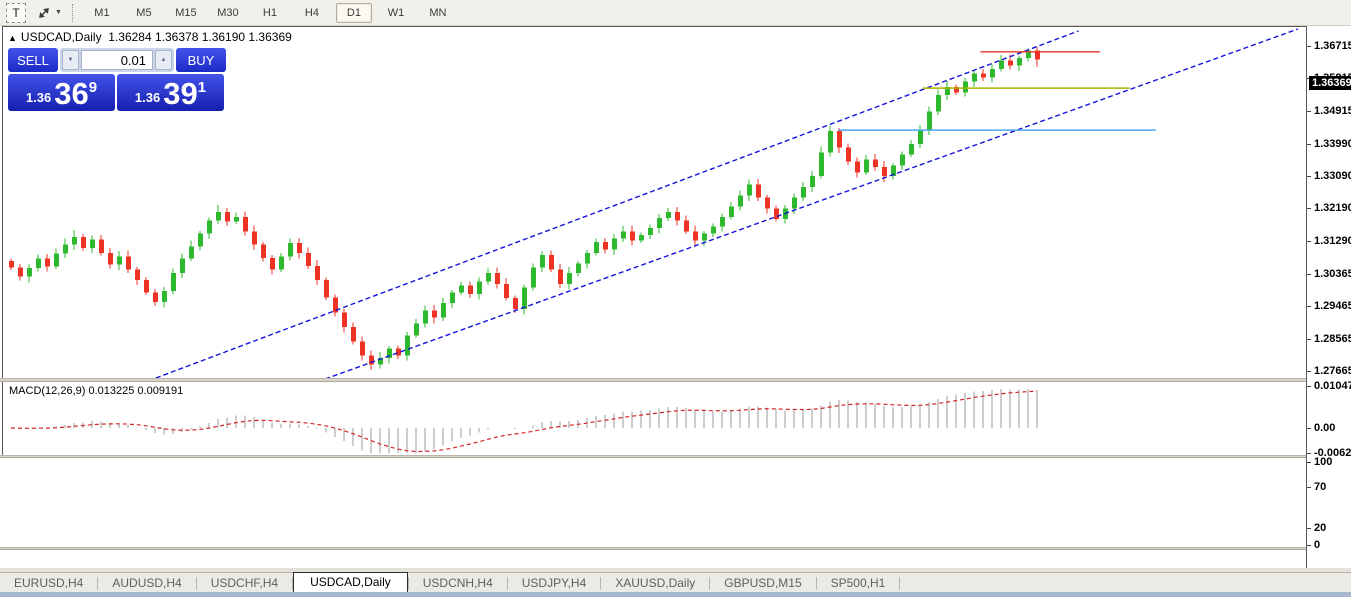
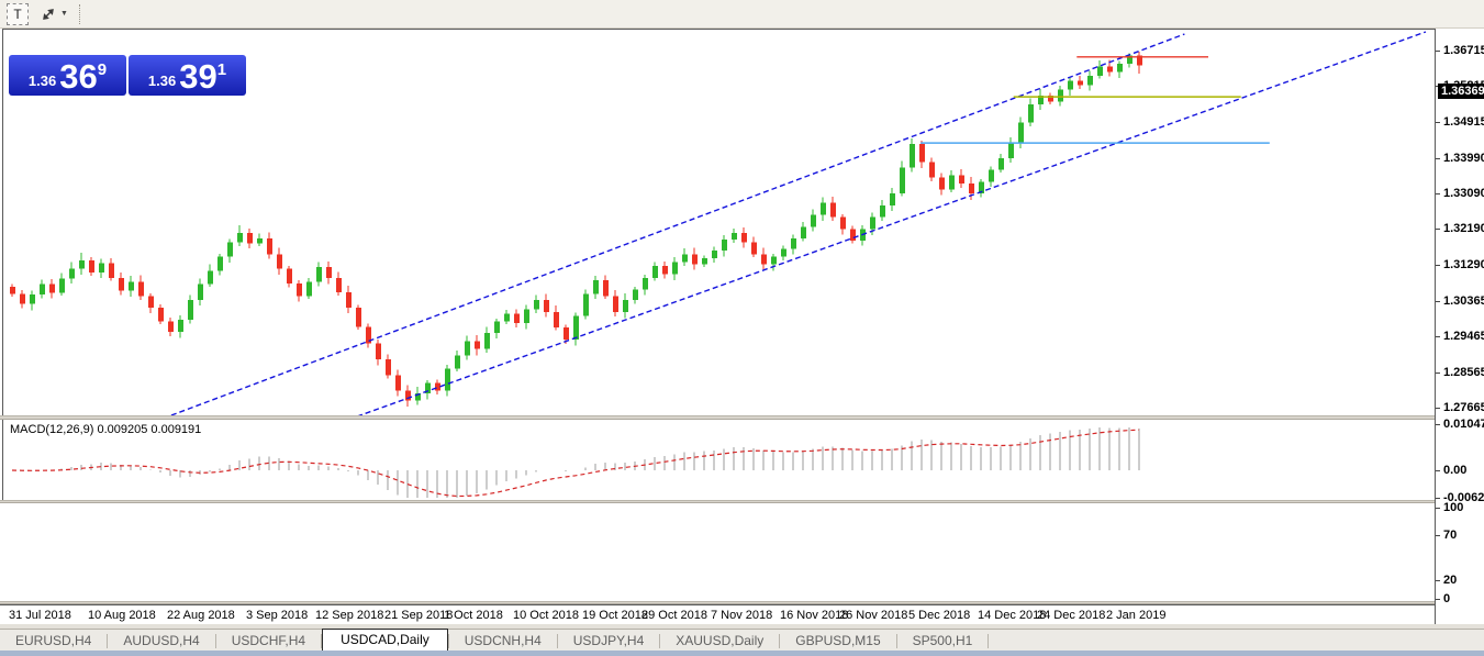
  T
- M1
- M5
- M15
- M30
- H1
- H4
- D1
- W1
- MN
- ▲ USDCAD,Daily 1.36284 1.36378 1.36190 1.36369
- SELL
- 0.01
- BUY
  1.36
  36
  9
  1.36
  39
  1
- MACD(12,26,9) 0.013225 0.009191
+ MACD(12,26,9) 0.009205 0.009191
+ 31 Jul 2018
+ 10 Aug 2018
+ 22 Aug 2018
+ 3 Sep 2018
+ 12 Sep 2018
+ 21 Sep 2018
+ 1 Oct 2018
+ 10 Oct 2018
+ 19 Oct 2018
+ 29 Oct 2018
+ 7 Nov 2018
+ 16 Nov 2018
+ 26 Nov 2018
+ 5 Dec 2018
+ 14 Dec 2018
+ 24 Dec 2018
+ 2 Jan 2019
  1.3671
  1.3491
  1.3399
  1.3309
  1.3219
  1.3129
  1.3036
  1.2946
  1.2856
  1.2766
  1.36369
  0.0104
  0.00
  -0.0062
  100
  70
  20
  0
  EURUSD,H4
  AUDUSD,H4
  USDCHF,H4
  USDCAD,Daily
  USDCNH,H4
  USDJPY,H4
  XAUUSD,Daily
  GBPUSD,M15
  SP500,H1
